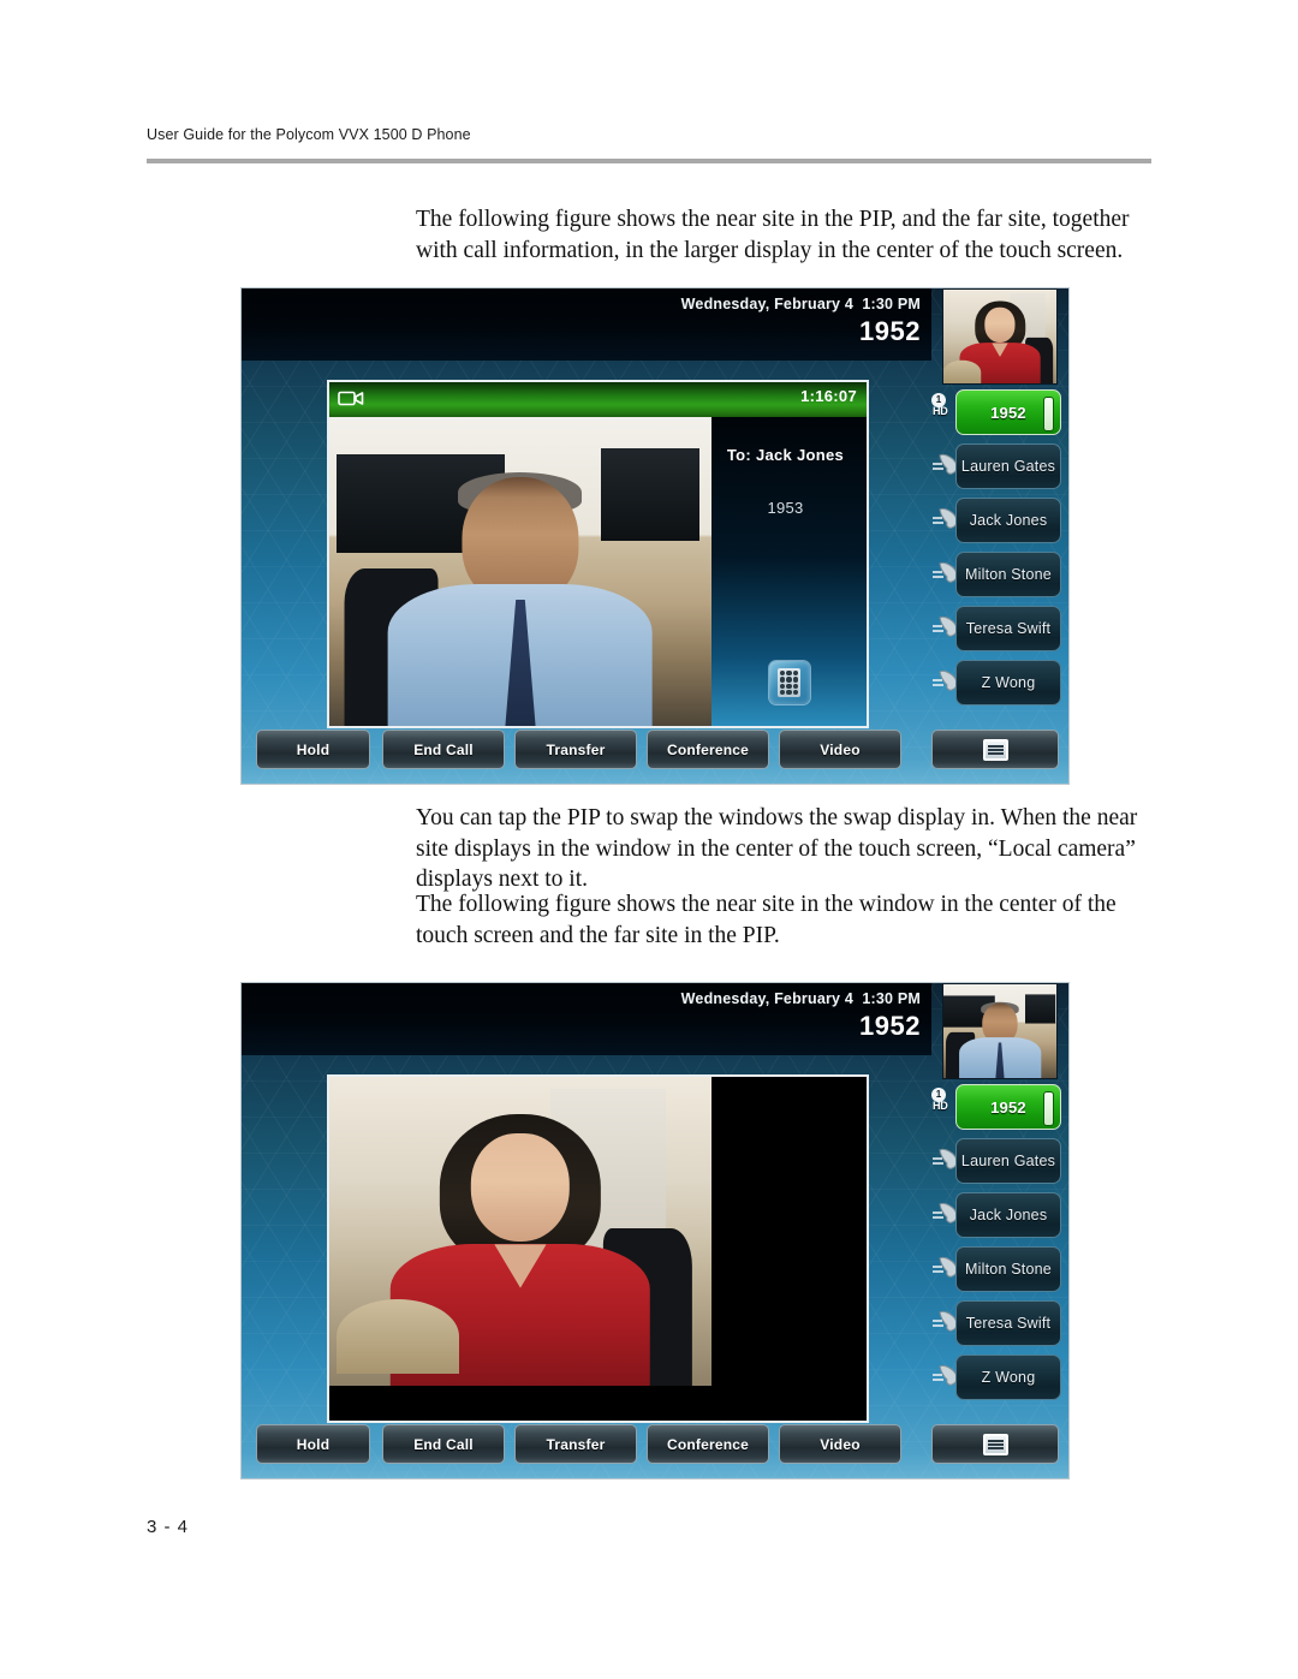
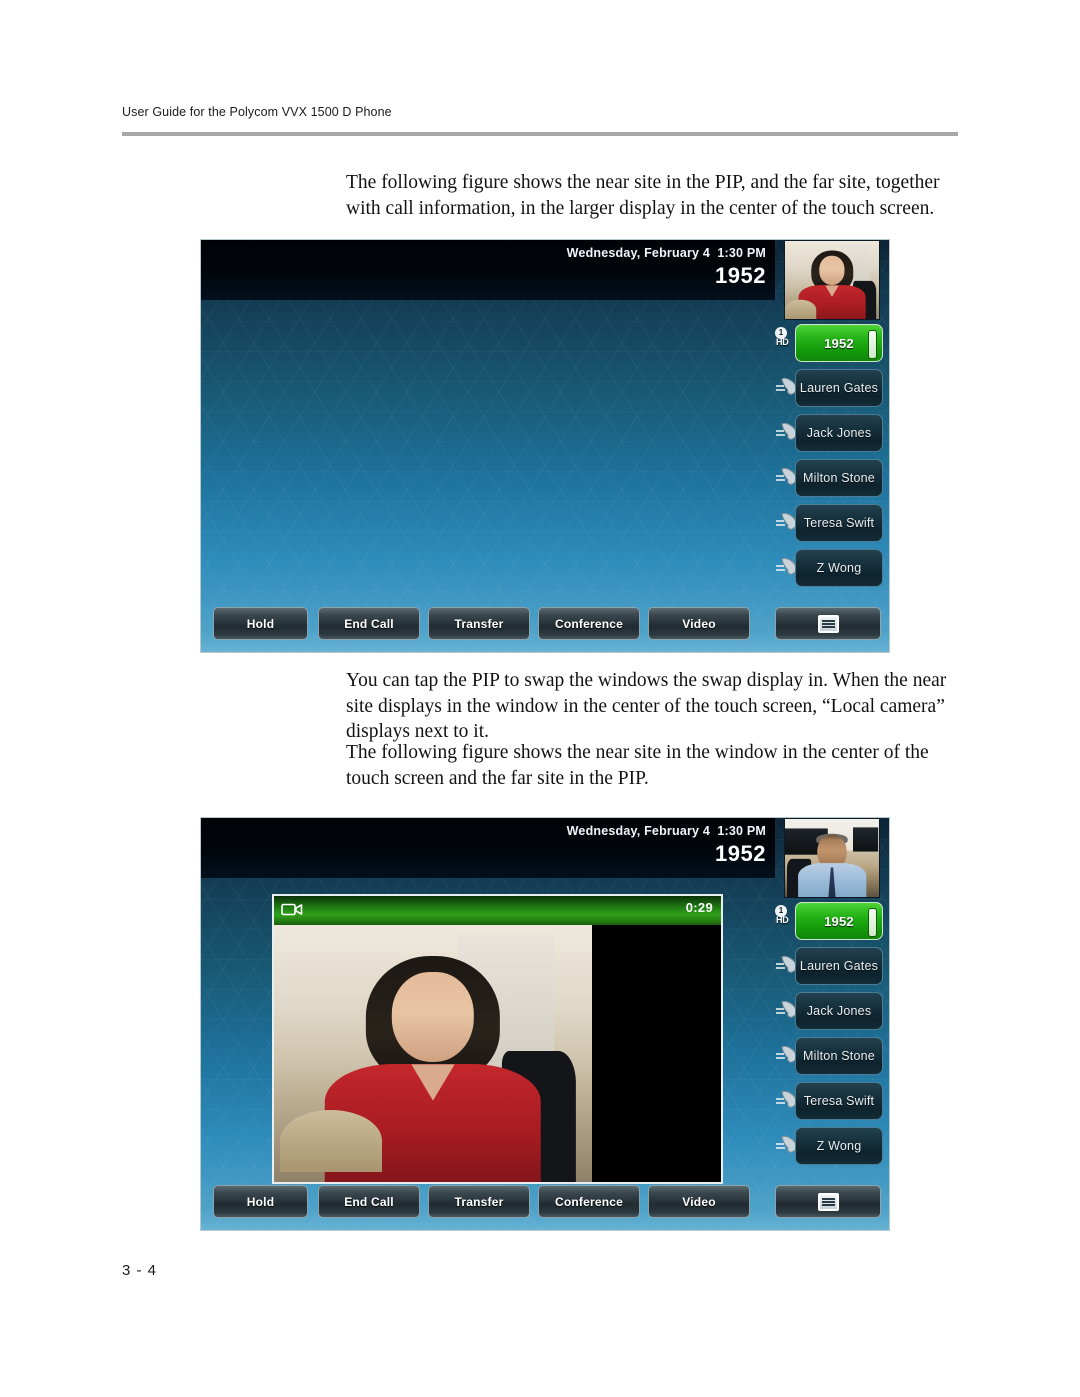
  User Guide for the Polycom VVX 1500 D Phone
  The following figure shows the near site in the PIP, and the far site, together with call information, in the larger display in the center of the touch screen.
  Wednesday, February 4 1:30 PM
  1952
- 1:16:07
- To: Jack Jones
- 1953
  1
  HD
  1952
  Lauren Gates
  Jack Jones
  Milton Stone
  Teresa Swift
  Z Wong
  Hold
  End Call
  Transfer
  Conference
  Video
  You can tap the PIP to swap the windows the swap display in. When the near site displays in the window in the center of the touch screen, “Local camera” displays next to it.
  The following figure shows the near site in the window in the center of the touch screen and the far site in the PIP.
  Wednesday, February 4 1:30 PM
  1952
+ 0:29
  1
  HD
  1952
  Lauren Gates
  Jack Jones
  Milton Stone
  Teresa Swift
  Z Wong
  Hold
  End Call
  Transfer
  Conference
  Video
  3 - 4
